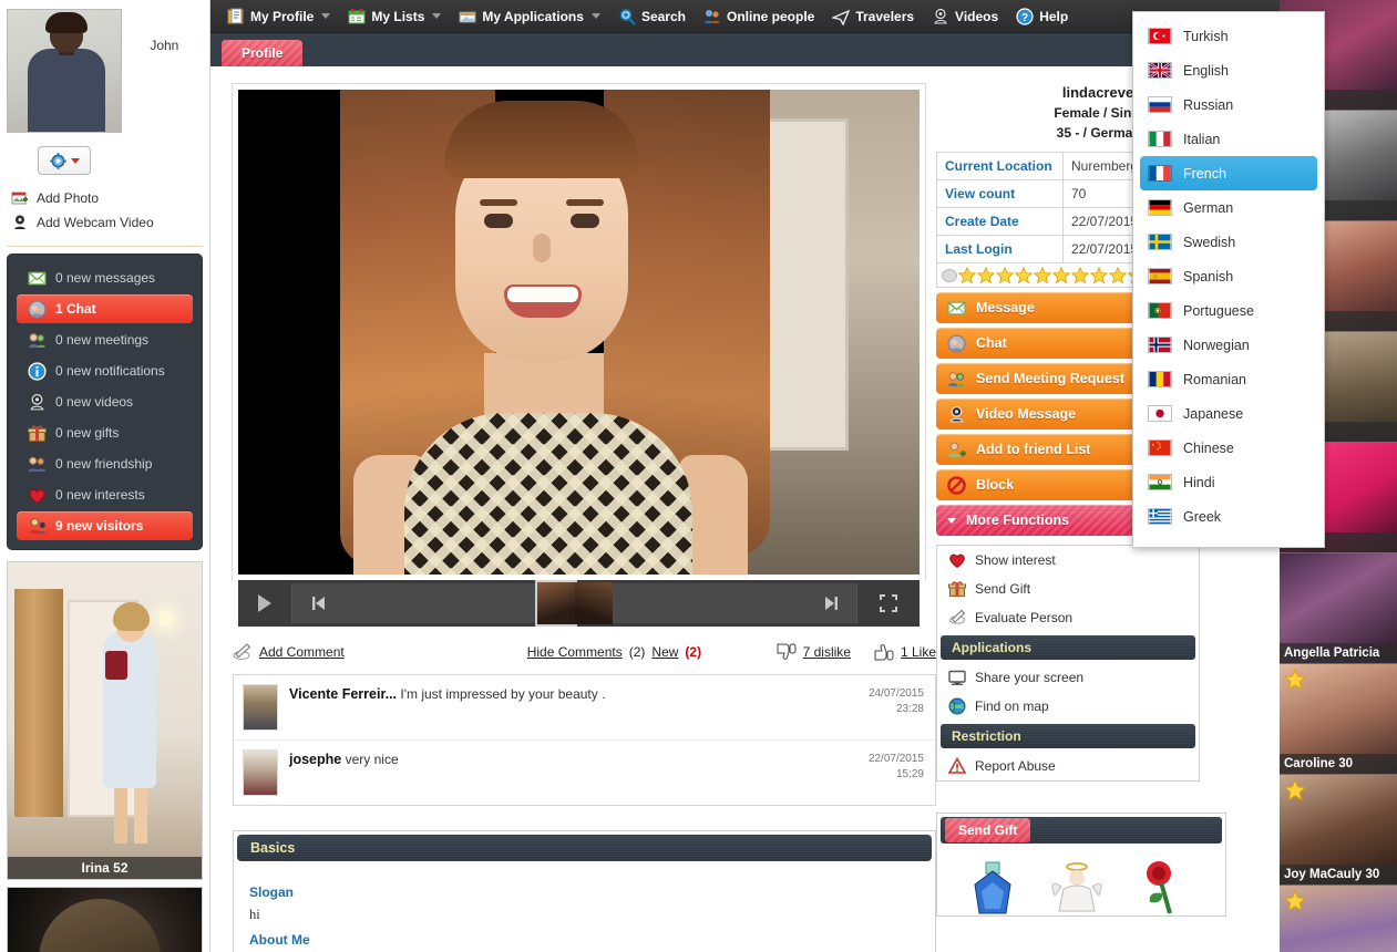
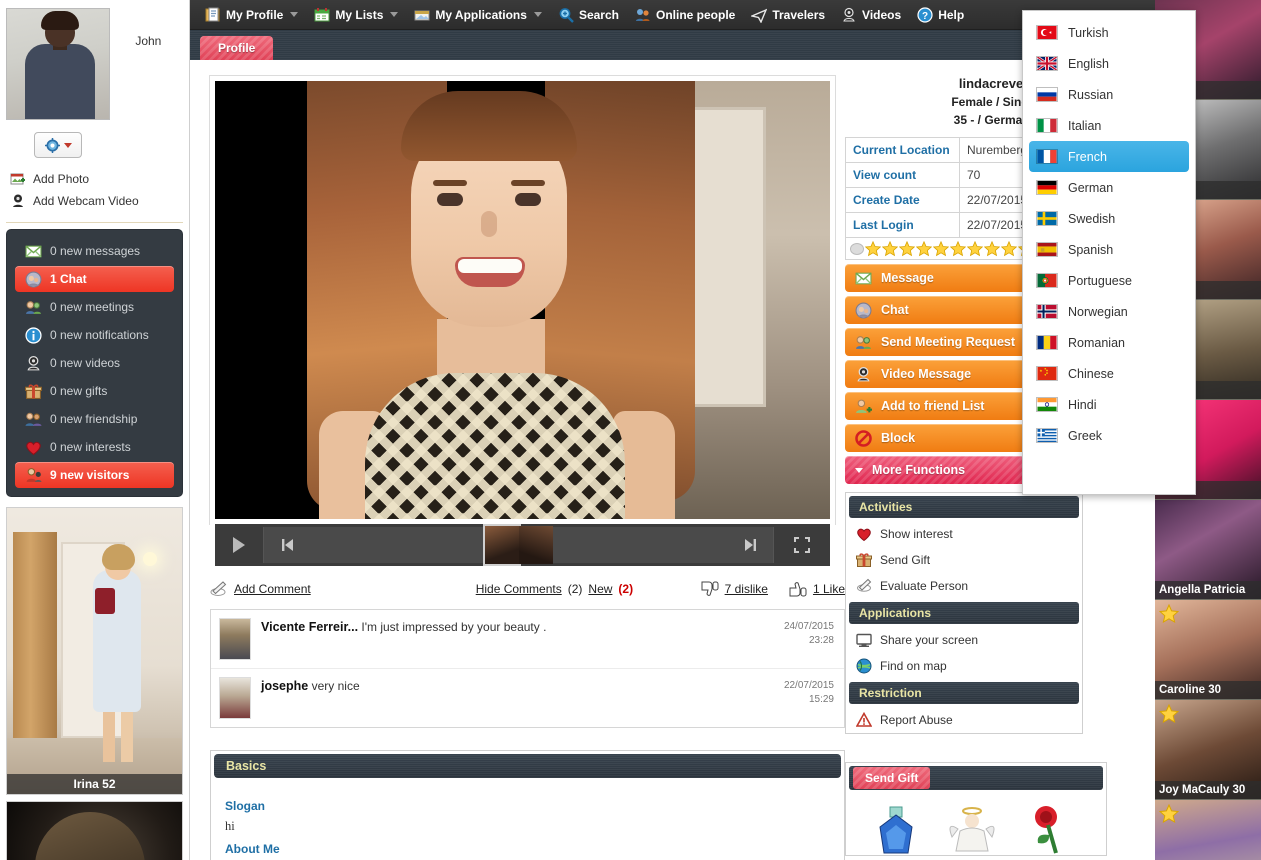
  John
  Add Photo
  Add Webcam Video
  0 new messages
  1 Chat
  0 new meetings
  0 new notifications
  0 new videos
  0 new gifts
  0 new friendship
  0 new interests
  9 new visitors
  Irina 52
  My Profile
  My Lists
  My Applications
  Search
  Online people
  Travelers
  Videos
  ?
  Help
  Profile
  Add Comment
  Hide Comments
  (2)
  New
  (2)
  7 dislike
  1 Like
  Vicente Ferreir... I'm just impressed by your beauty .
  24/07/2015
  23:28
  josephe very nice
  22/07/2015
  15:29
  Basics
  Slogan
  hi
  About Me
  lindacreve
  Female / Sin
  35 - / Germa
  Current Location	Nurember
  View count	70
  Create Date	22/07/201
  Last Login	22/07/201
  Message
  Chat
  Send Meeting Request
  Video Message
  Add to friend List
  Block
  More Functions
+ Activities
  Show interest
  Send Gift
  Evaluate Person
  Applications
  Share your screen
  Find on map
  Restriction
  Report Abuse
  Send Gift
  Angella Patricia
  Caroline 30
  Joy MaCauly 30
  Turkish
  English
  Russian
  Italian
  French
  German
  Swedish
  Spanish
  Portuguese
  Norwegian
  Romanian
- Japanese
  Chinese
  Hindi
  Greek
